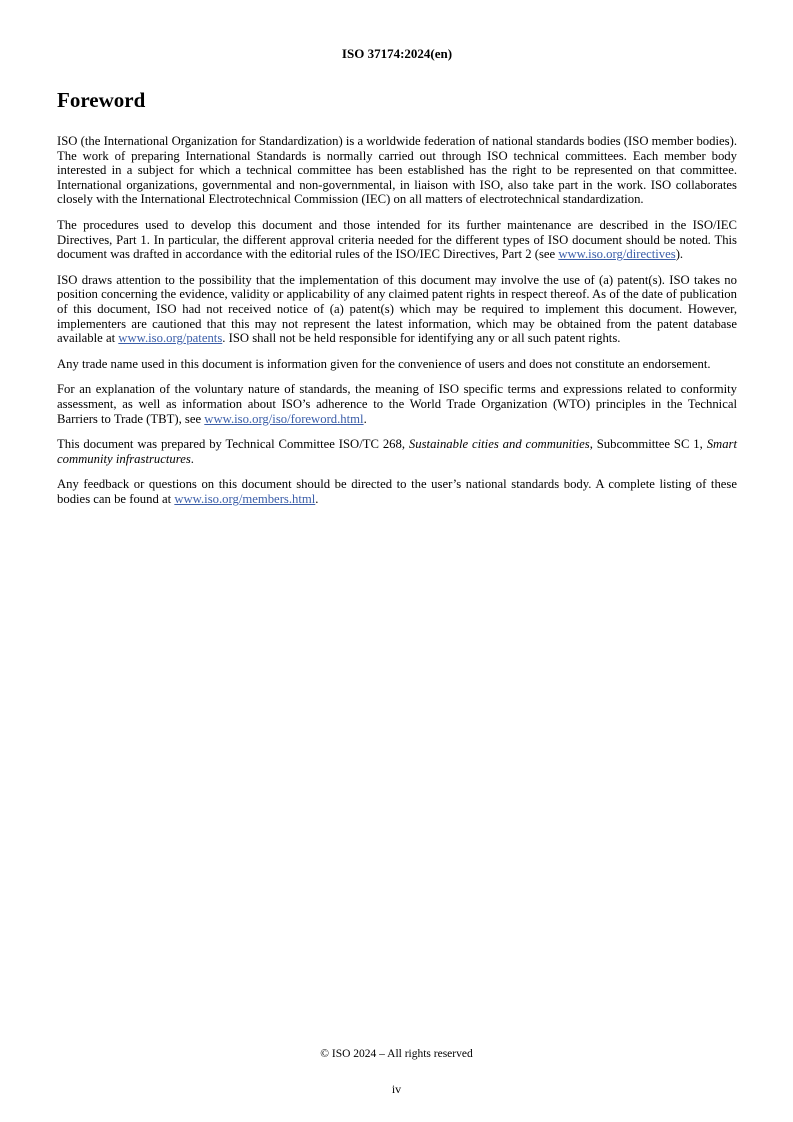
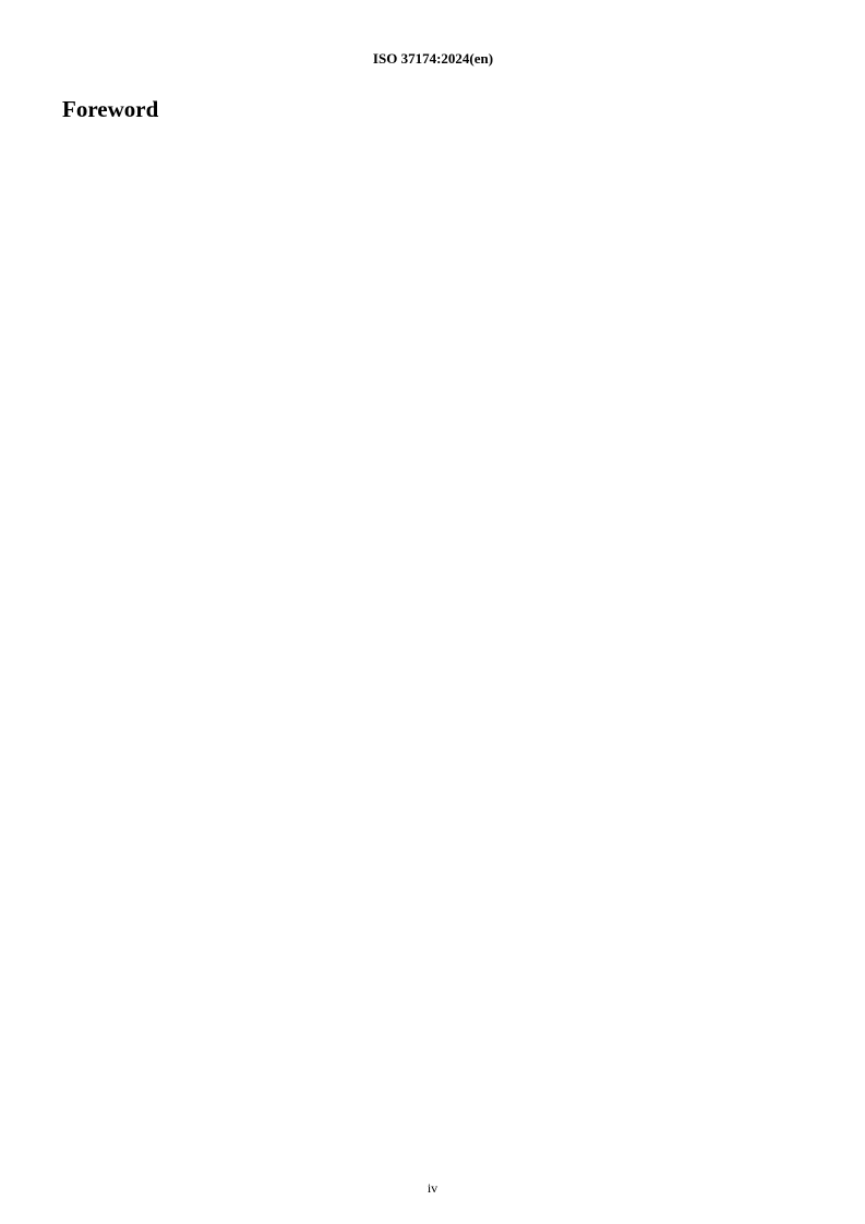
  ISO 37174:2024(en)
  Foreword
- ISO (the International Organization for Standardization) is a worldwide federation of national standards bodies (ISO member bodies). The work of preparing International Standards is normally carried out through ISO technical committees. Each member body interested in a subject for which a technical committee has been established has the right to be represented on that committee. International organizations, governmental and non-governmental, in liaison with ISO, also take part in the work. ISO collaborates closely with the International Electrotechnical Commission (IEC) on all matters of electrotechnical standardization.
- The procedures used to develop this document and those intended for its further maintenance are described in the ISO/IEC Directives, Part 1. In particular, the different approval criteria needed for the different types of ISO document should be noted. This document was drafted in accordance with the editorial rules of the ISO/IEC Directives, Part 2 (see www.iso.org/directives).
- ISO draws attention to the possibility that the implementation of this document may involve the use of (a) patent(s). ISO takes no position concerning the evidence, validity or applicability of any claimed patent rights in respect thereof. As of the date of publication of this document, ISO had not received notice of (a) patent(s) which may be required to implement this document. However, implementers are cautioned that this may not represent the latest information, which may be obtained from the patent database available at www.iso.org/patents. ISO shall not be held responsible for identifying any or all such patent rights.
- Any trade name used in this document is information given for the convenience of users and does not constitute an endorsement.
- For an explanation of the voluntary nature of standards, the meaning of ISO specific terms and expressions related to conformity assessment, as well as information about ISO’s adherence to the World Trade Organization (WTO) principles in the Technical Barriers to Trade (TBT), see www.iso.org/iso/foreword.html.
- This document was prepared by Technical Committee ISO/TC 268, Sustainable cities and communities, Subcommittee SC 1, Smart community infrastructures.
- Any feedback or questions on this document should be directed to the user’s national standards body. A complete listing of these bodies can be found at www.iso.org/members.html.
- © ISO 2024 – All rights reserved
  iv
